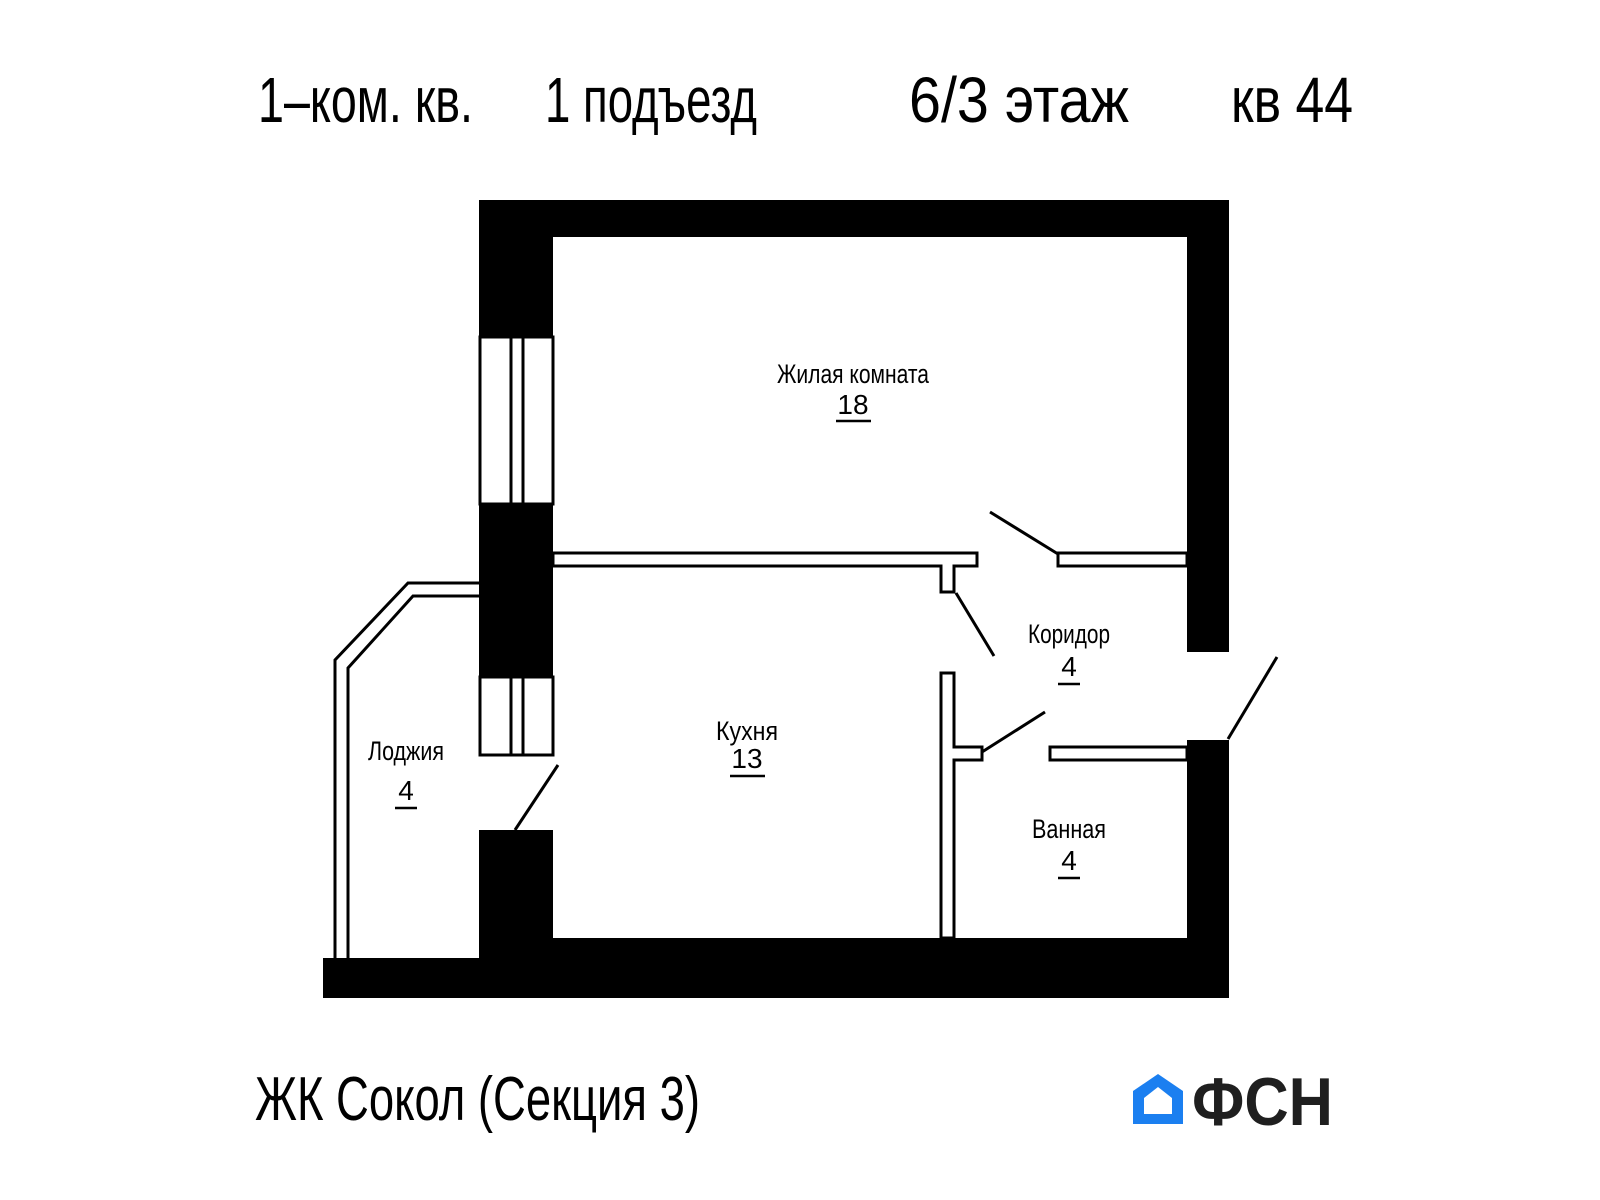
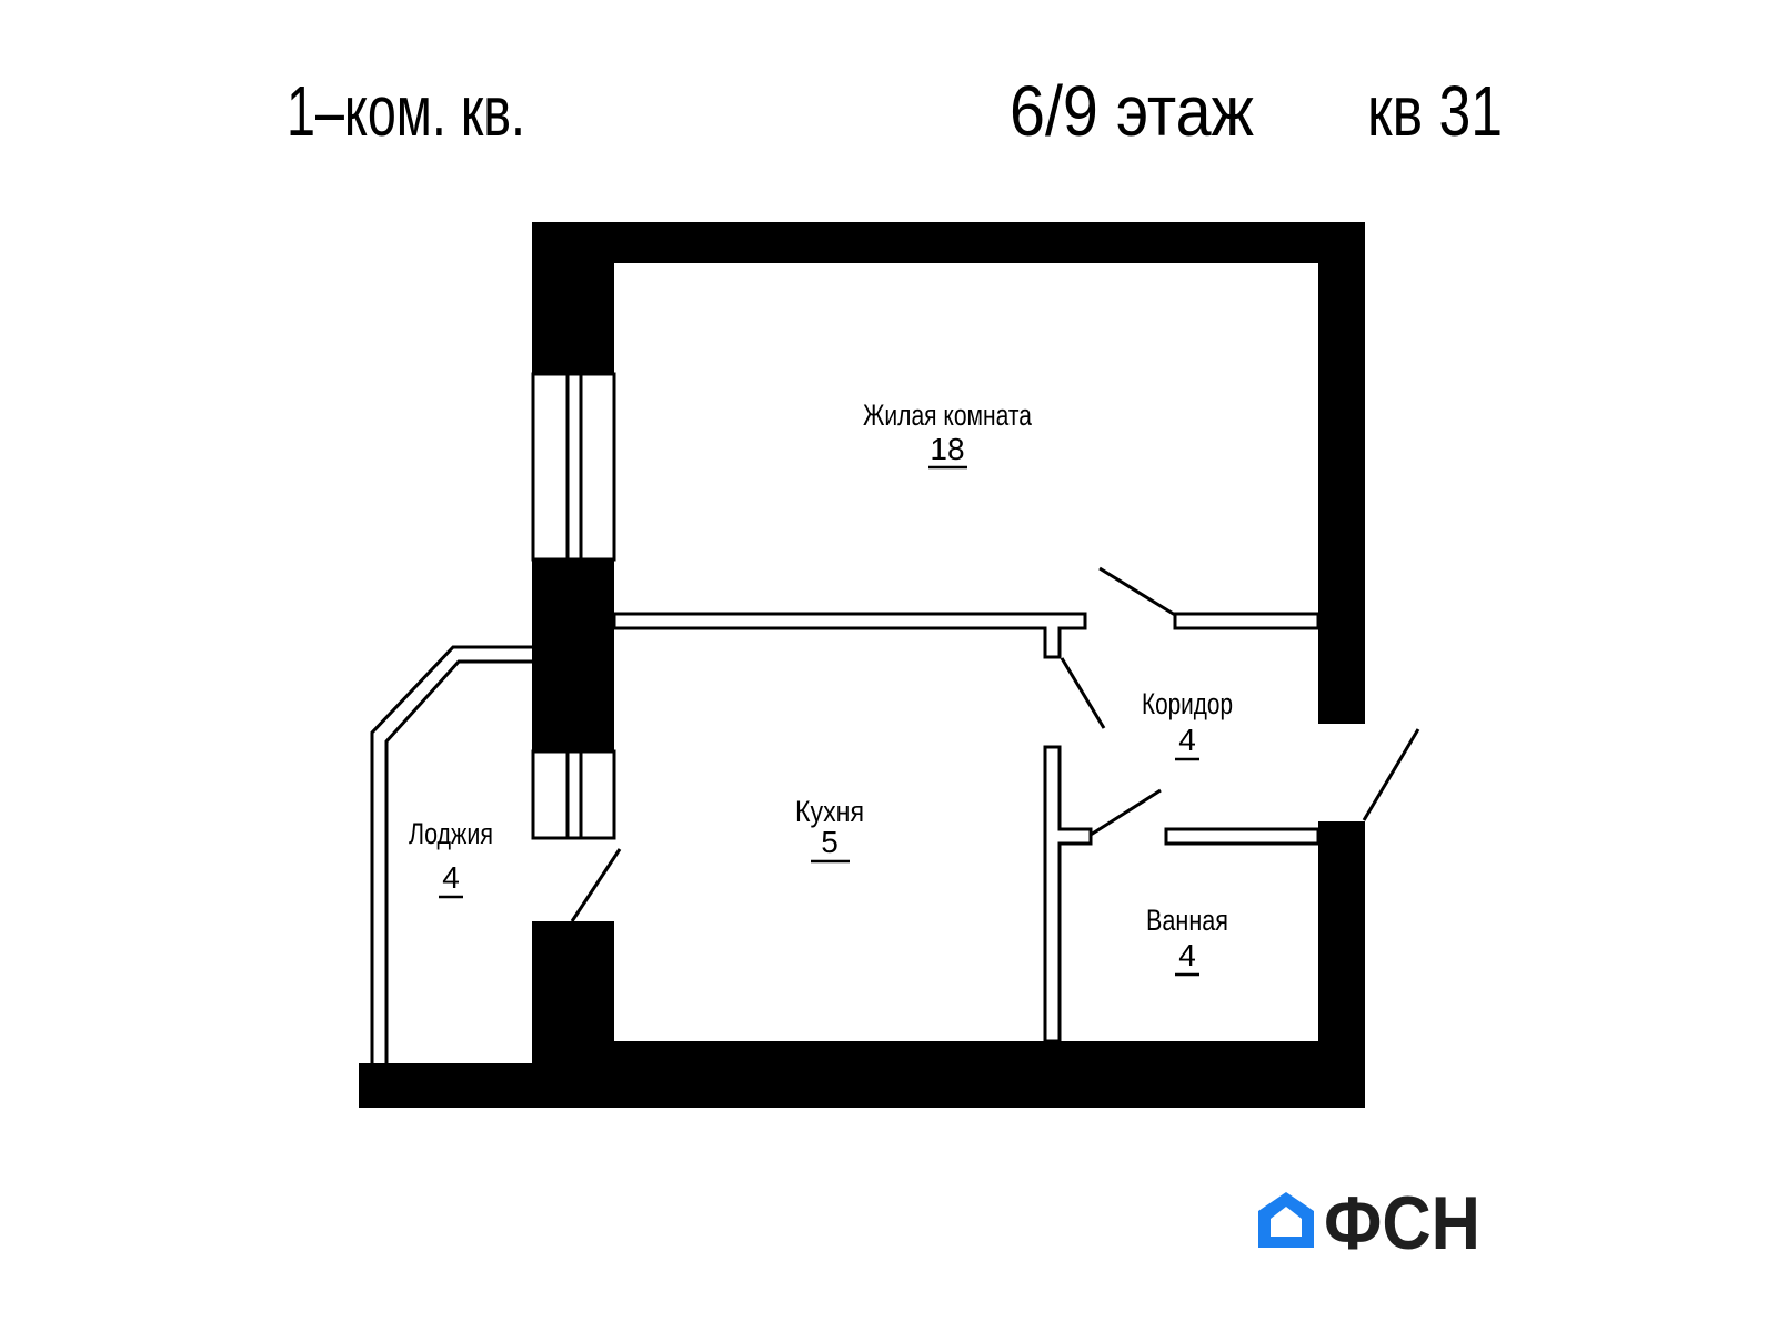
  1–ком. кв.
- 1 подъезд
- 6/3 этаж
+ 6/9 этаж
- кв 44
+ кв 31
  Жилая комната
  18
  Кухня
- 13
+ 5
  Коридор
  4
  Ванная
  4
  Лоджия
  4
- ЖК Сокол (Секция 3)
  ФСН
